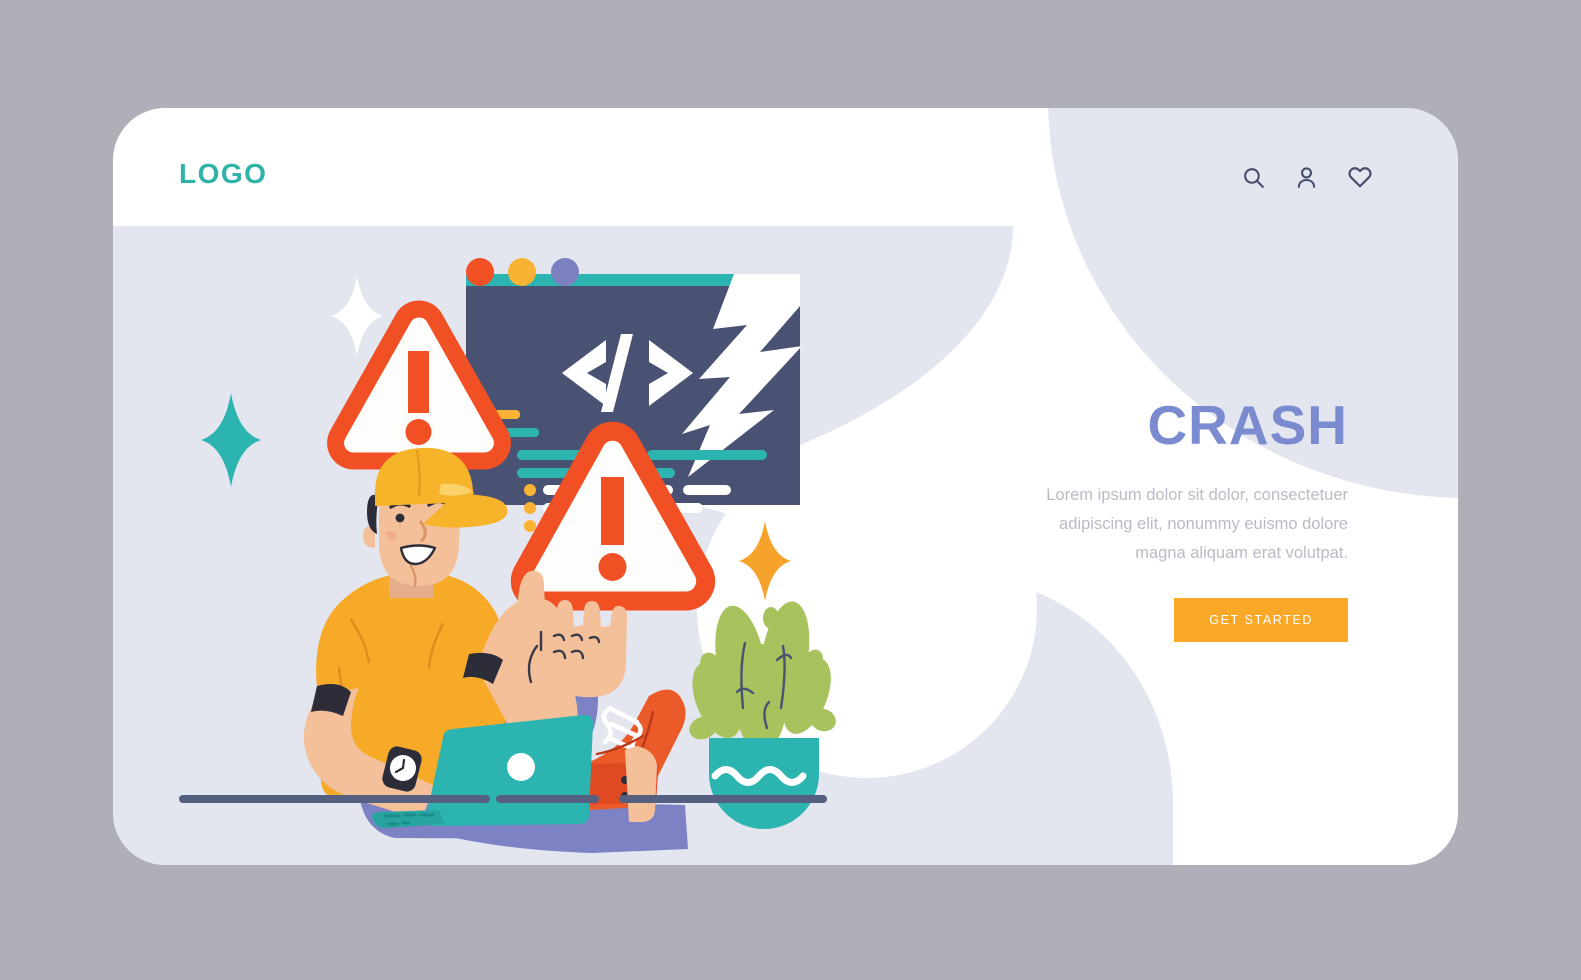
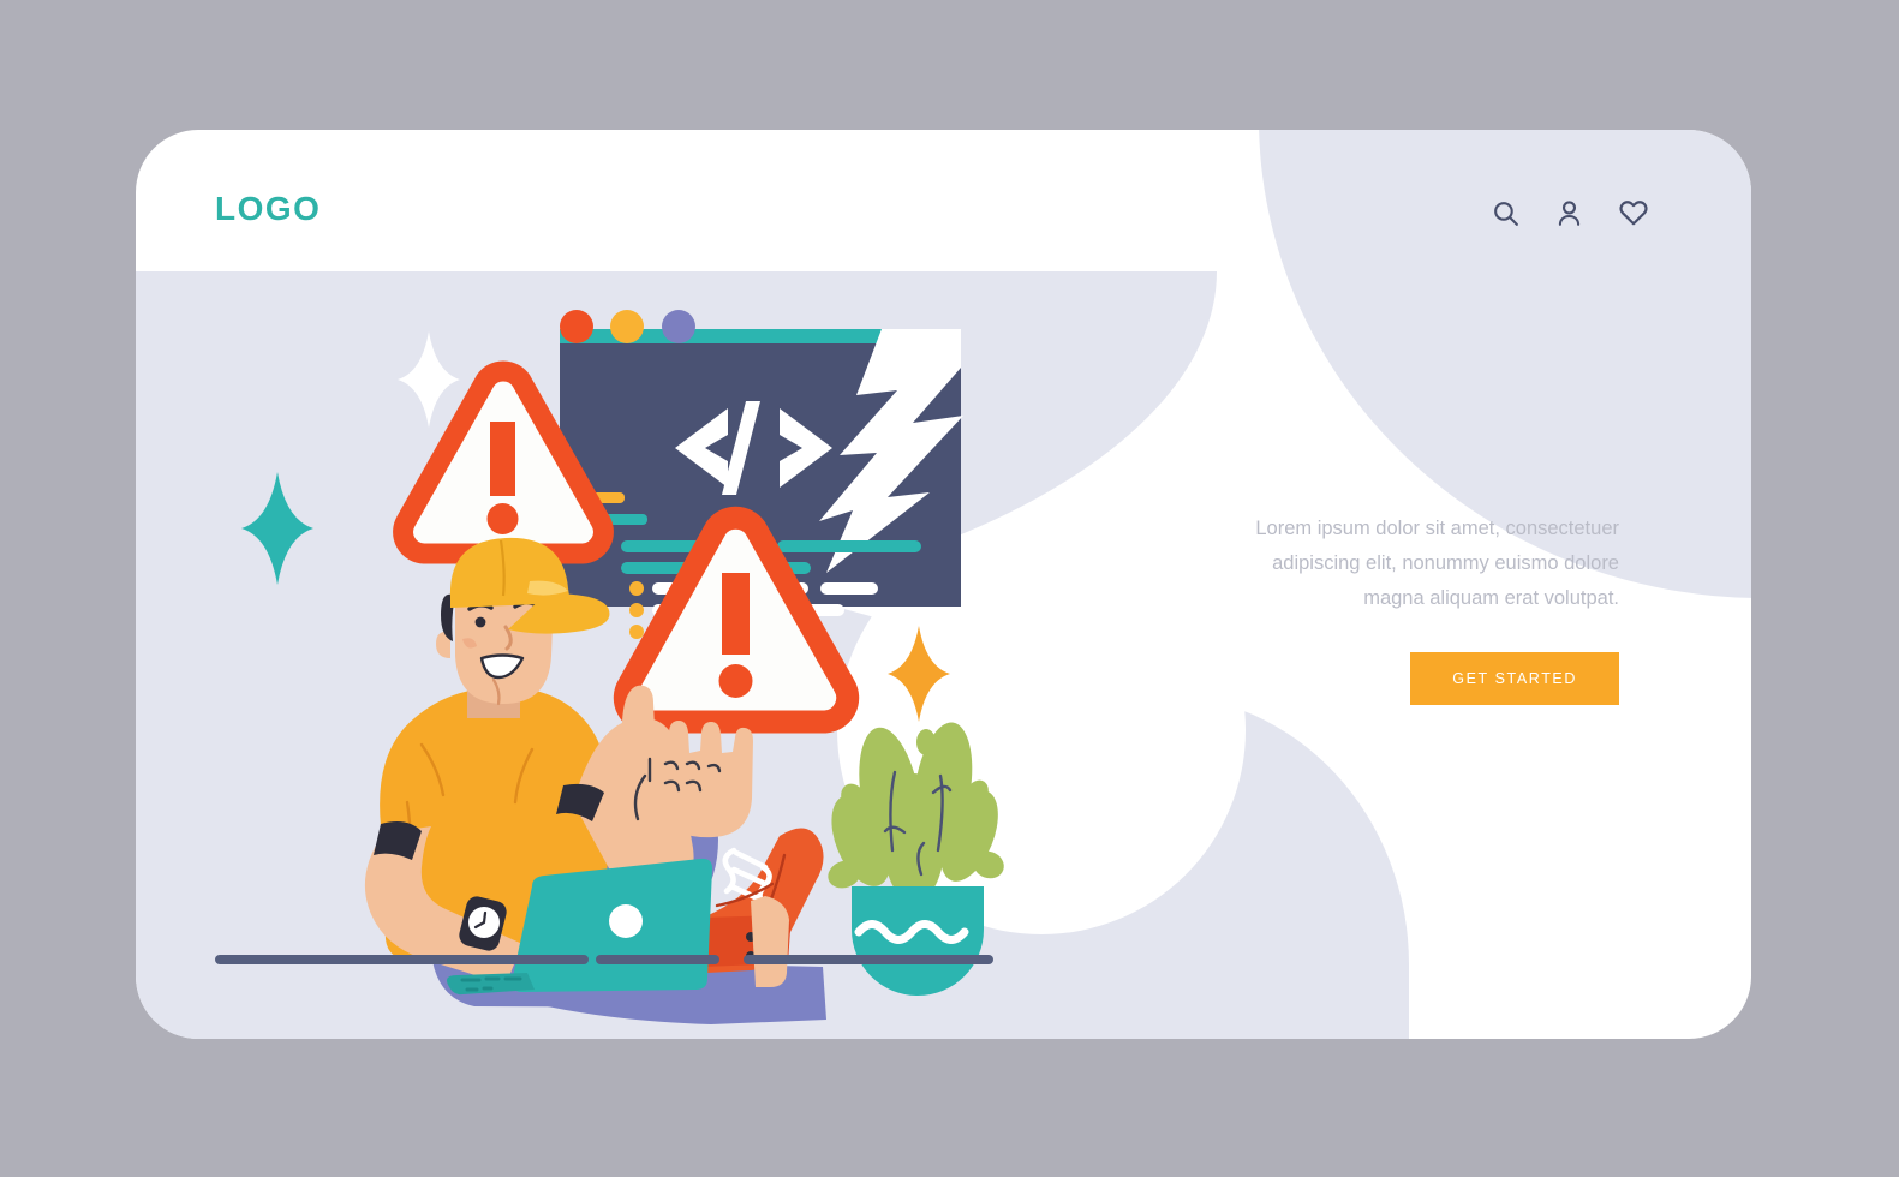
  LOGO
- CRASH
- Lorem ipsum dolor sit dolor, consectetuer adipiscing elit, nonummy euismo dolore magna aliquam erat volutpat.
+ Lorem ipsum dolor sit amet, consectetuer adipiscing elit, nonummy euismo dolore magna aliquam erat volutpat.
  GET STARTED
